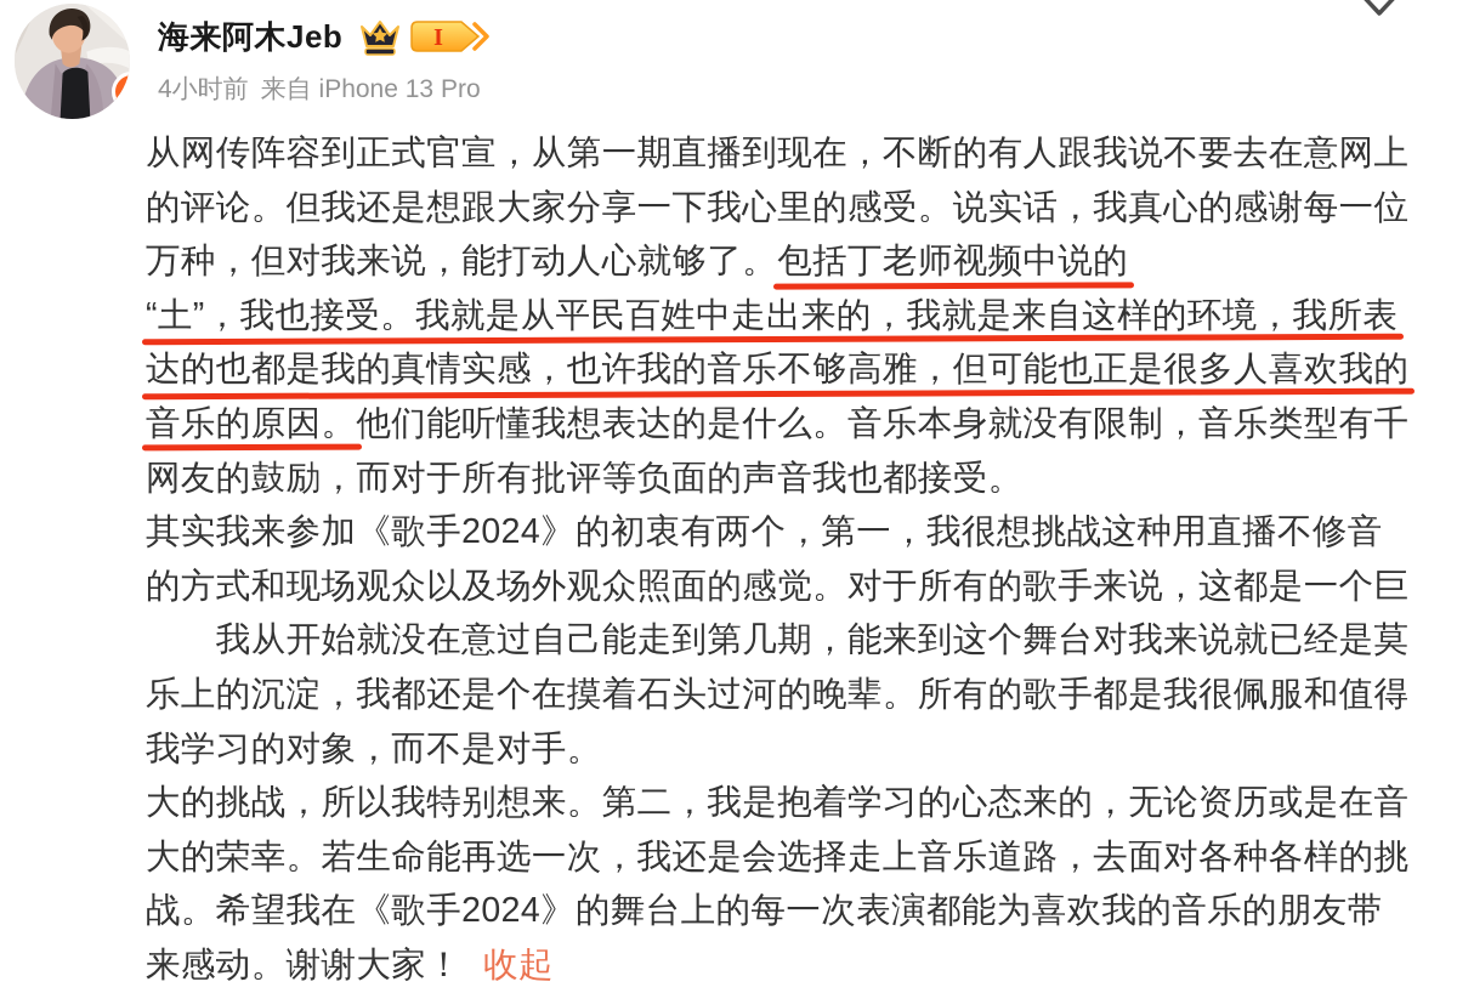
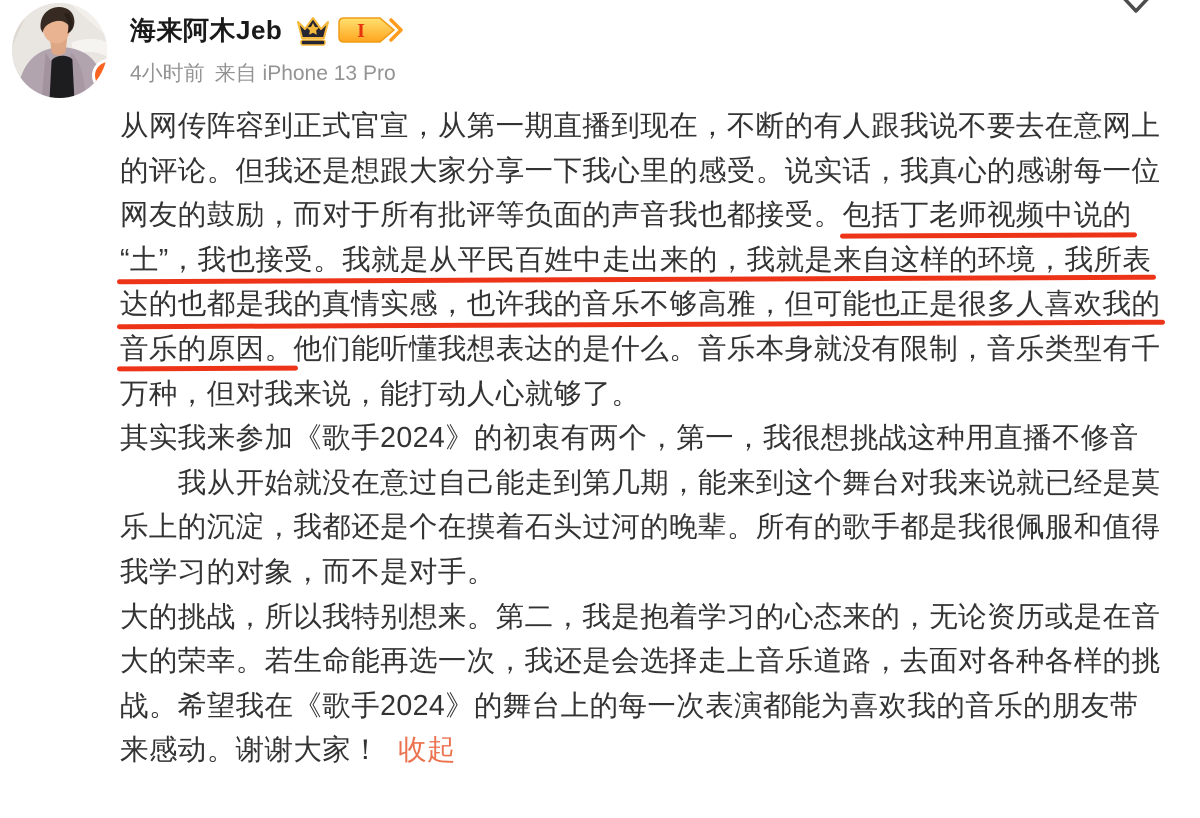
  海来阿木Jeb
  I
  4小时前
  来自 iPhone 13 Pro
  从网传阵容到正式官宣，从第一期直播到现在，不断的有人跟我说不要去在意网上
  的评论。但我还是想跟大家分享一下我心里的感受。说实话，我真心的感谢每一位
- 万种，但对我来说，能打动人心就够了。包括丁老师视频中说的
+ 网友的鼓励，而对于所有批评等负面的声音我也都接受。包括丁老师视频中说的
  “土”，我也接受。我就是从平民百姓中走出来的，我就是来自这样的环境，我所表
  达的也都是我的真情实感，也许我的音乐不够高雅，但可能也正是很多人喜欢我的
  音乐的原因。他们能听懂我想表达的是什么。音乐本身就没有限制，音乐类型有千
- 网友的鼓励，而对于所有批评等负面的声音我也都接受。
+ 万种，但对我来说，能打动人心就够了。
  其实我来参加《歌手2024》的初衷有两个，第一，我很想挑战这种用直播不修音
- 的方式和现场观众以及场外观众照面的感觉。对于所有的歌手来说，这都是一个巨
  我从开始就没在意过自己能走到第几期，能来到这个舞台对我来说就已经是莫
  乐上的沉淀，我都还是个在摸着石头过河的晚辈。所有的歌手都是我很佩服和值得
  我学习的对象，而不是对手。
  大的挑战，所以我特别想来。第二，我是抱着学习的心态来的，无论资历或是在音
  大的荣幸。若生命能再选一次，我还是会选择走上音乐道路，去面对各种各样的挑
  战。希望我在《歌手2024》的舞台上的每一次表演都能为喜欢我的音乐的朋友带
  来感动。谢谢大家！ 收起
